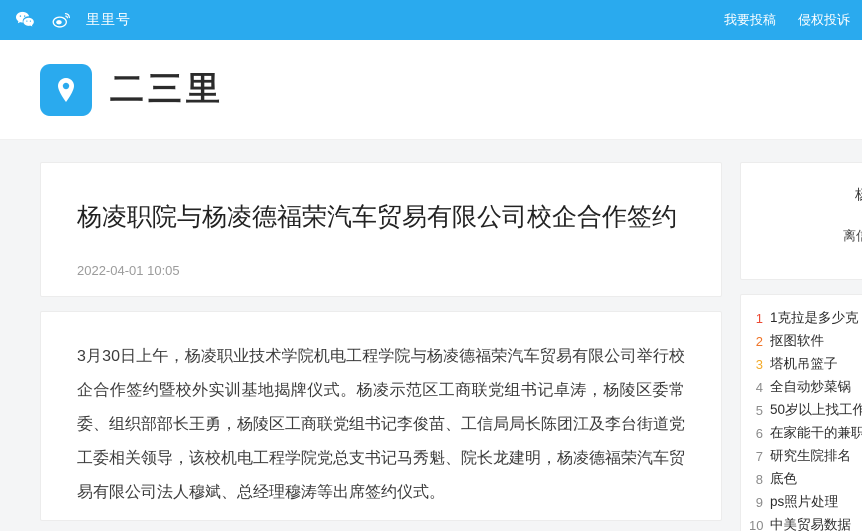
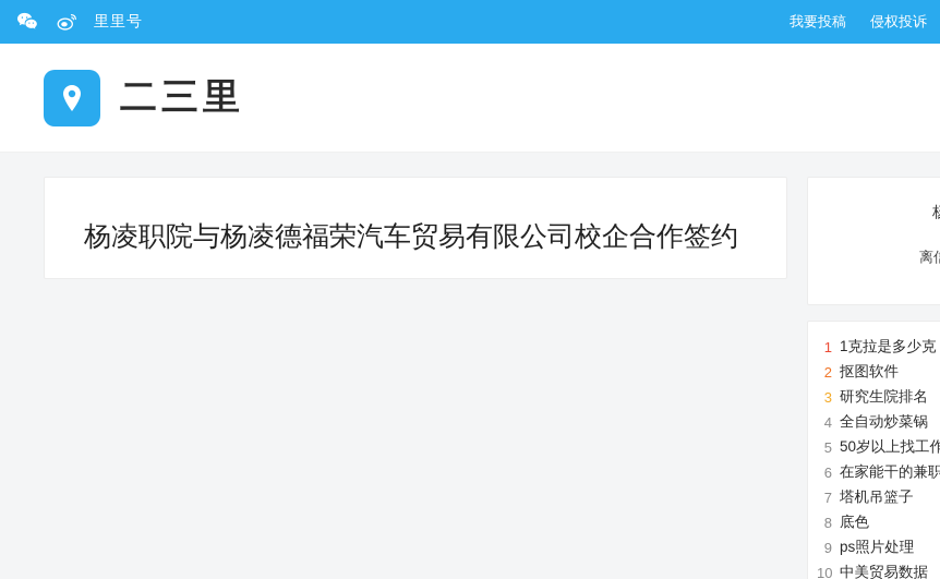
  里里号
  我要投稿
  侵权投诉
  二三里
  杨凌职院与杨凌德福荣汽车贸易有限公司校企合作签约
- 2022-04-01 10:05
- 3月30日上午，杨凌职业技术学院机电工程学院与杨凌德福荣汽车贸易有限公司举行校企合作签约暨校外实训基地揭牌仪式。杨凌示范区工商联党组书记卓涛，杨陵区委常委、组织部部长王勇，杨陵区工商联党组书记李俊苗、工信局局长陈团江及李台街道党工委相关领导，该校机电工程学院党总支书记马秀魁、院长龙建明，杨凌德福荣汽车贸易有限公司法人穆斌、总经理穆涛等出席签约仪式。
  1
  1克拉是多少克
  2
  抠图软件
  3
- 塔机吊篮子
+ 研究生院排名
  4
  全自动炒菜锅
  5
  50岁以上找工作
  6
  在家能干的兼职
  7
- 研究生院排名
+ 塔机吊篮子
  8
  底色
  9
  ps照片处理
  10
  中美贸易数据
